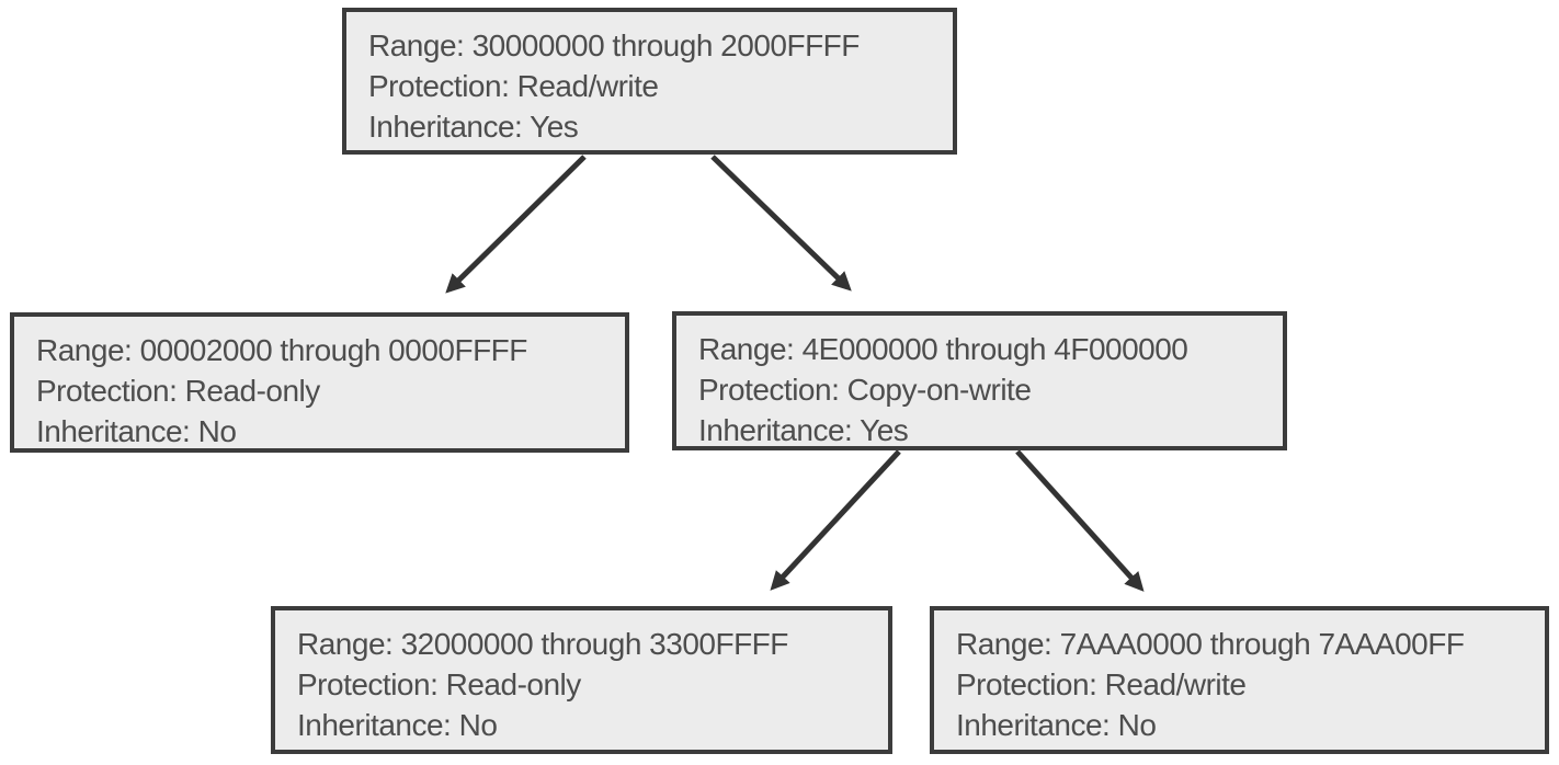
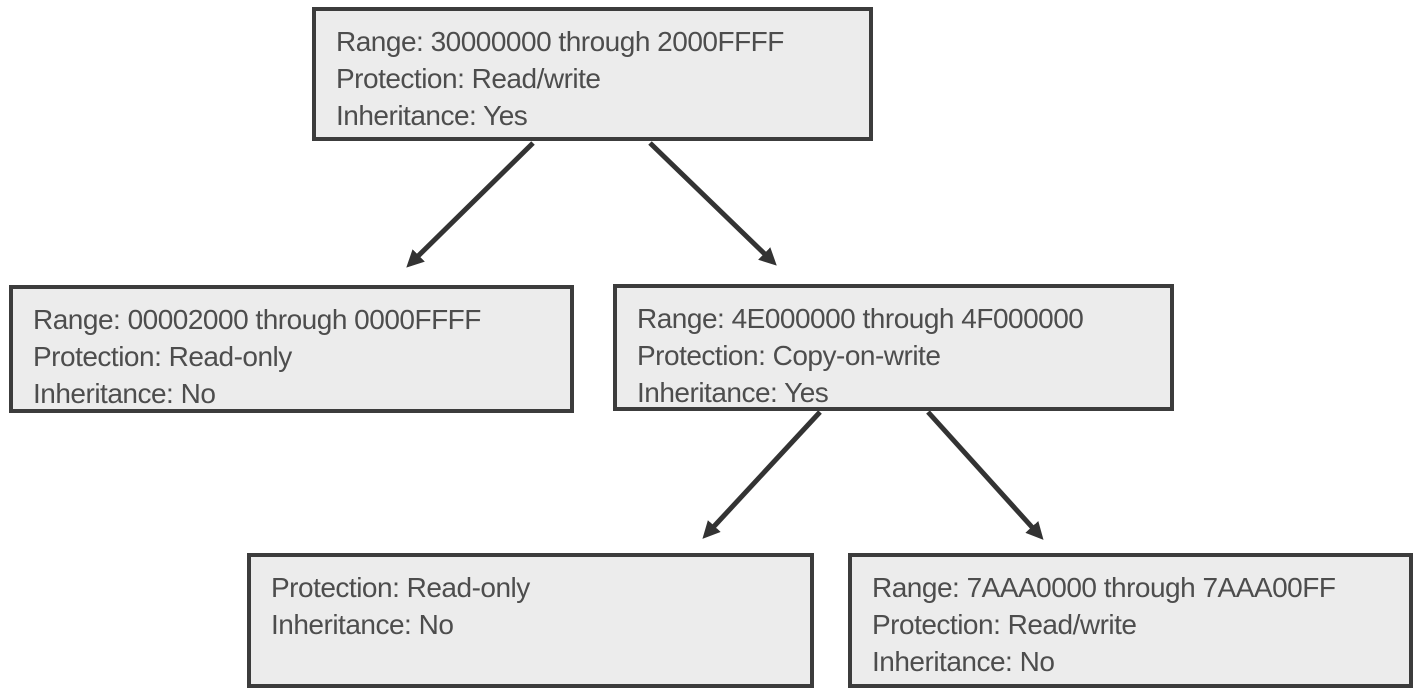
  Range: 30000000 through 2000FFFF
  Protection: Read/write
  Inheritance: Yes
  Range: 00002000 through 0000FFFF
  Protection: Read-only
  Inheritance: No
  Range: 4E000000 through 4F000000
  Protection: Copy-on-write
  Inheritance: Yes
- Range: 32000000 through 3300FFFF
  Protection: Read-only
  Inheritance: No
  Range: 7AAA0000 through 7AAA00FF
  Protection: Read/write
  Inheritance: No
